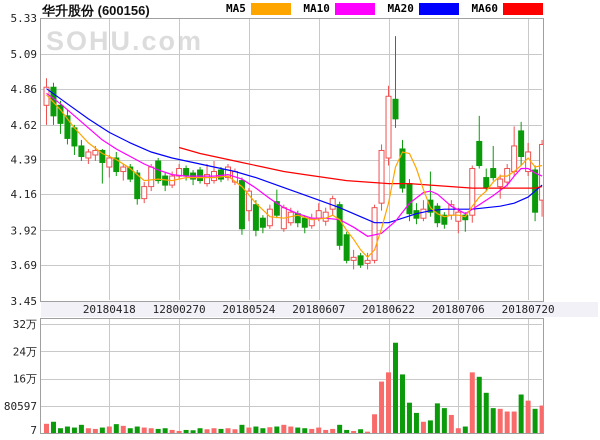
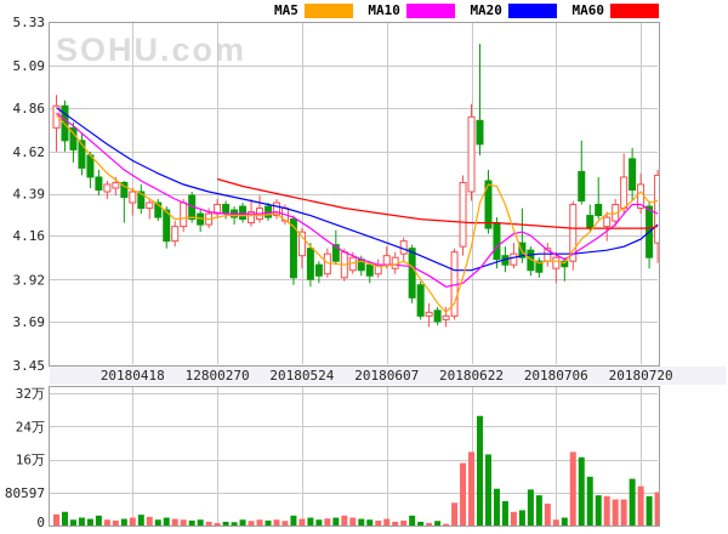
  SOHU.com
- 华升股份 (600156)
  MA5
  MA10
  MA20
  MA60
  5.33
  5.09
  4.86
  4.62
  4.39
  4.16
  3.92
  3.69
  3.45
  32万
  24万
  16万
  80597
- 7
+ 0
  20180418
  12800270
  20180524
  20180607
  20180622
  20180706
  20180720
